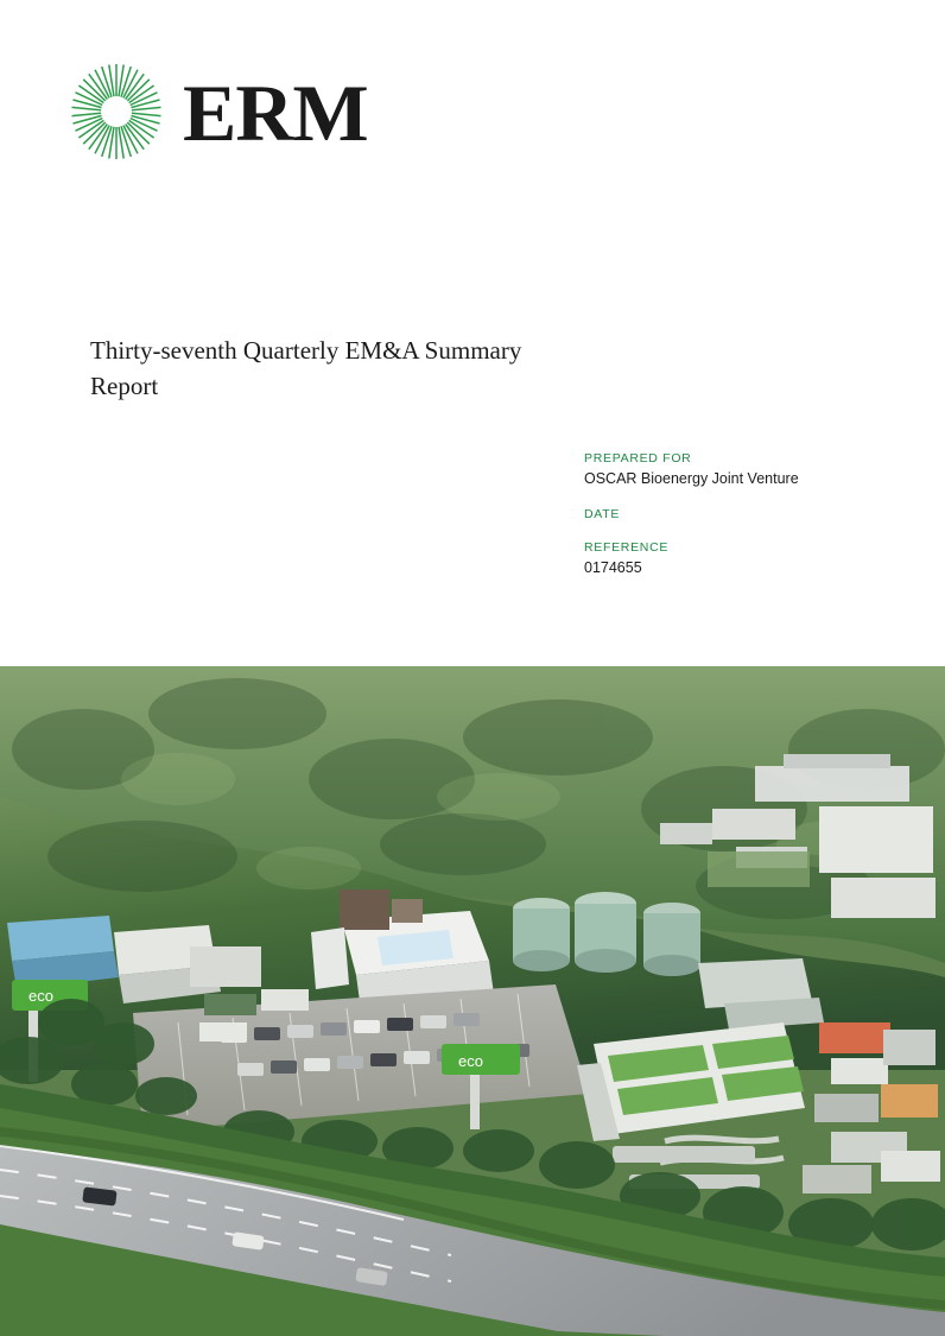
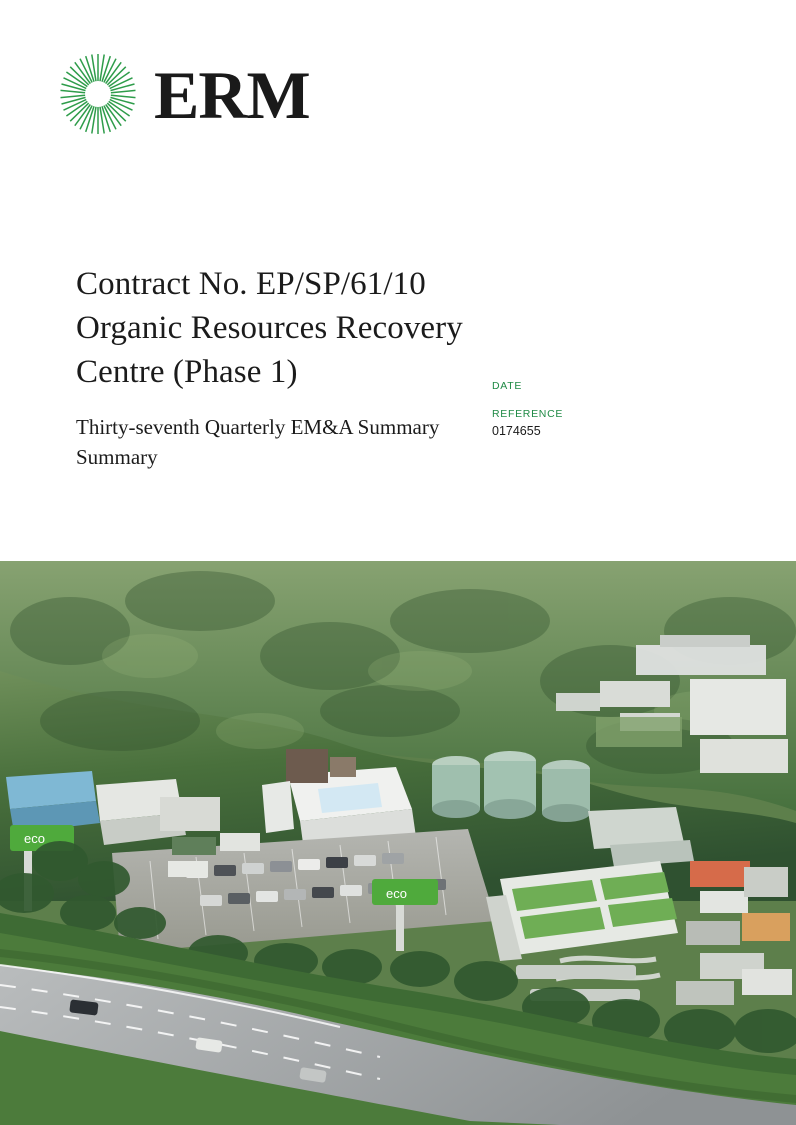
  ERM
+ Contract No. EP/SP/61/10 Organic Resources Recovery Centre (Phase 1)
- Thirty-seventh Quarterly EM&A Summary Report
+ Thirty-seventh Quarterly EM&A Summary Summary
- PREPARED FOR
- OSCAR Bioenergy Joint Venture
  DATE
  REFERENCE
  0174655
  eco
  eco
